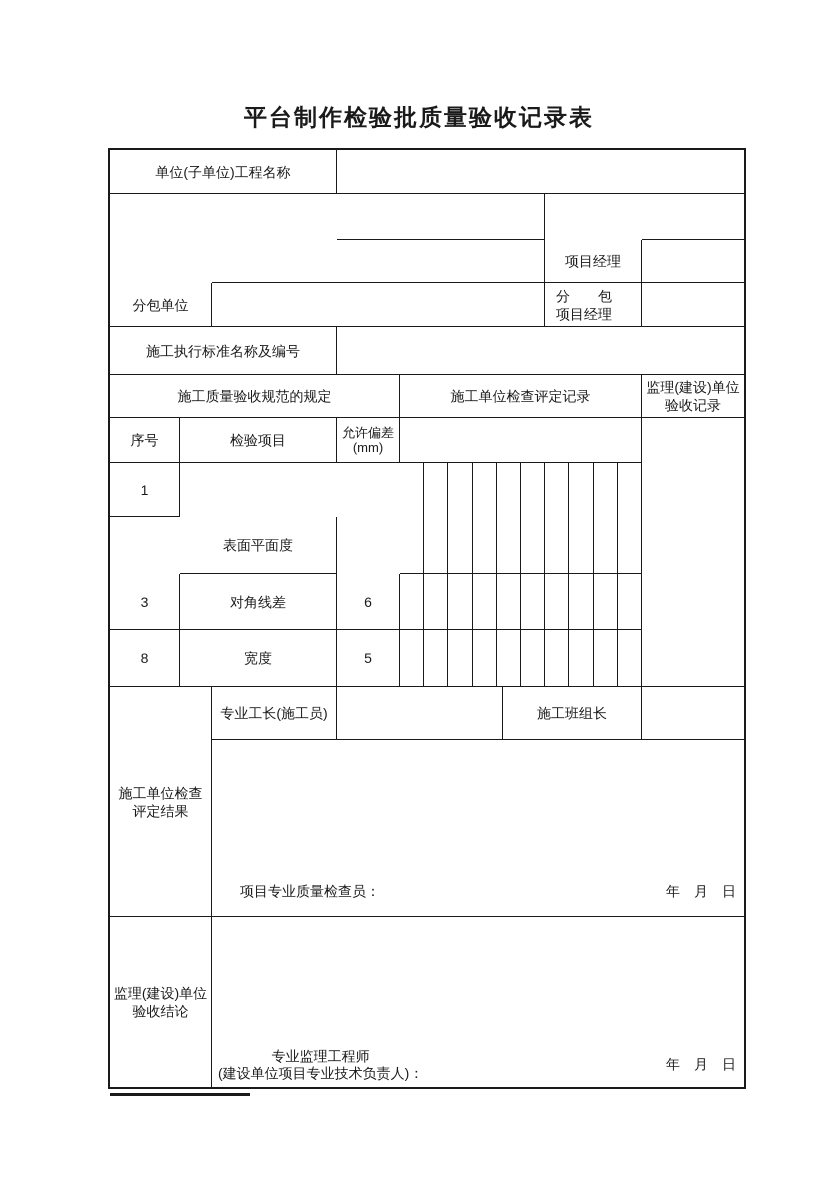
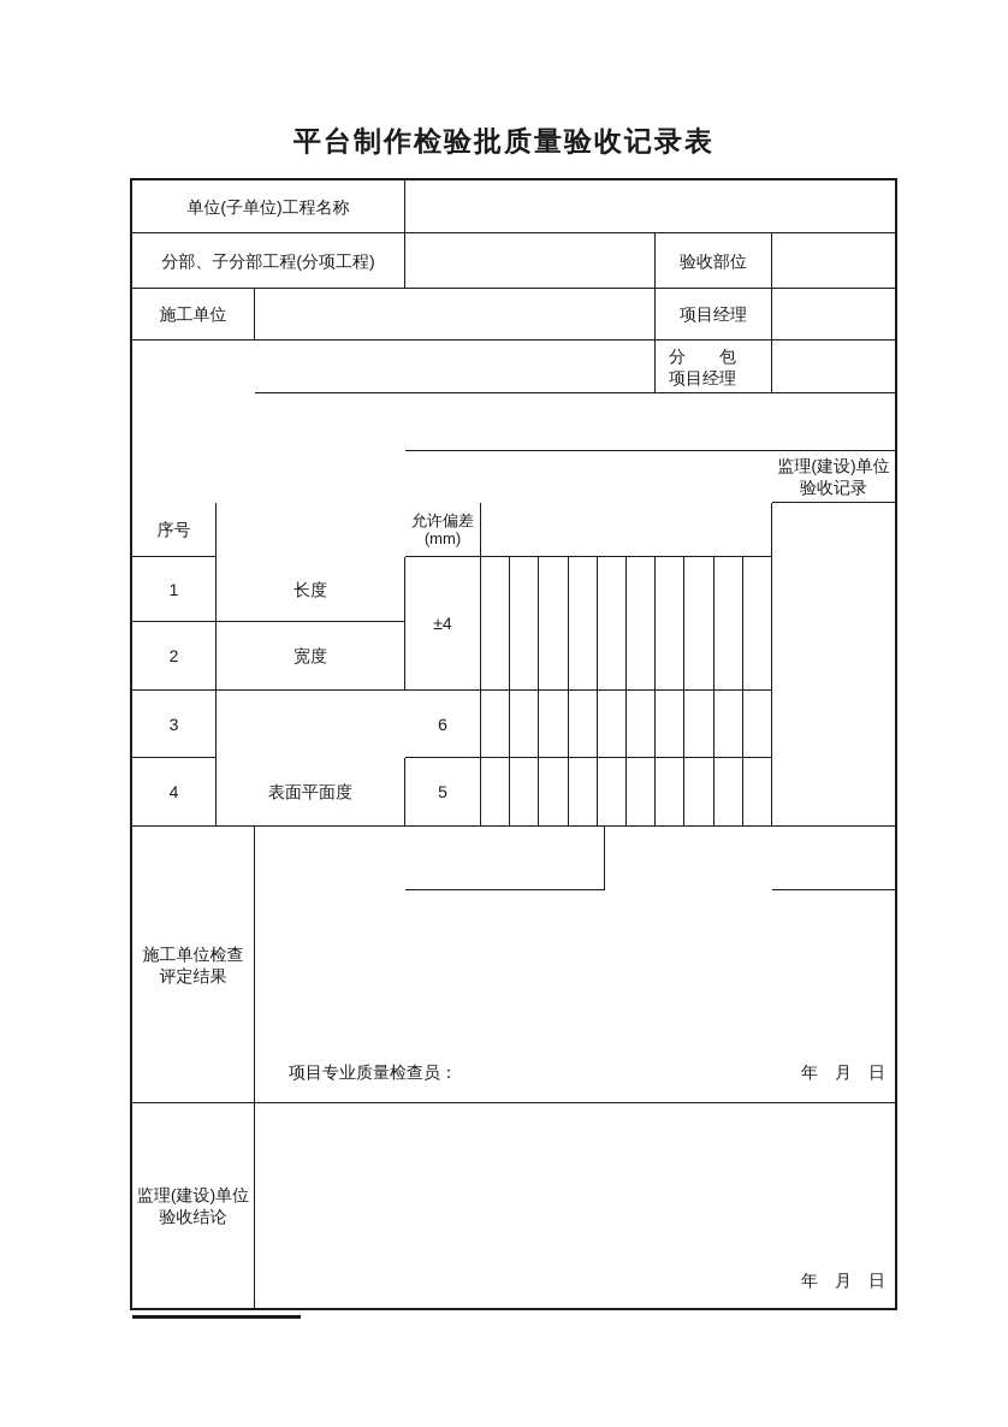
  平台制作检验批质量验收记录表
  单位(子单位)工程名称
+ 分部、子分部工程(分项工程)
+ 验收部位
+ 施工单位
  项目经理
- 分包单位
  分 包
  项目经理
- 施工执行标准名称及编号
- 施工质量验收规范的规定
- 施工单位检查评定记录
  监理(建设)单位
  验收记录
  序号
- 检验项目
  允许偏差
  (mm)
  1
+ 长度
+ ±4
+ 2
- 表面平面度
+ 宽度
  3
- 对角线差
  6
- 8
+ 4
- 宽度
+ 表面平面度
  5
  施工单位检查
  评定结果
- 专业工长(施工员)
- 施工班组长
  项目专业质量检查员：
  年 月 日
  监理(建设)单位
  验收结论
- 专业监理工程师
- (建设单位项目专业技术负责人)：
  年 月 日
